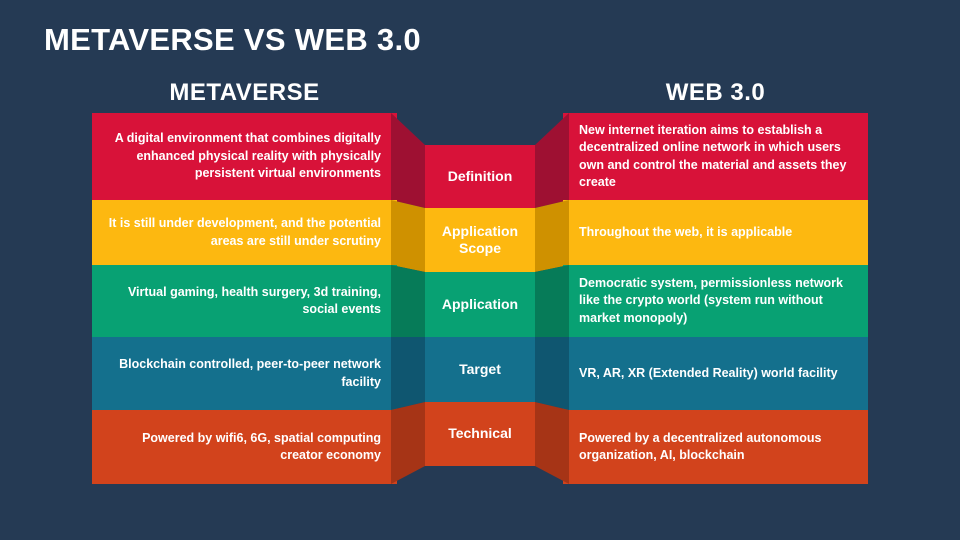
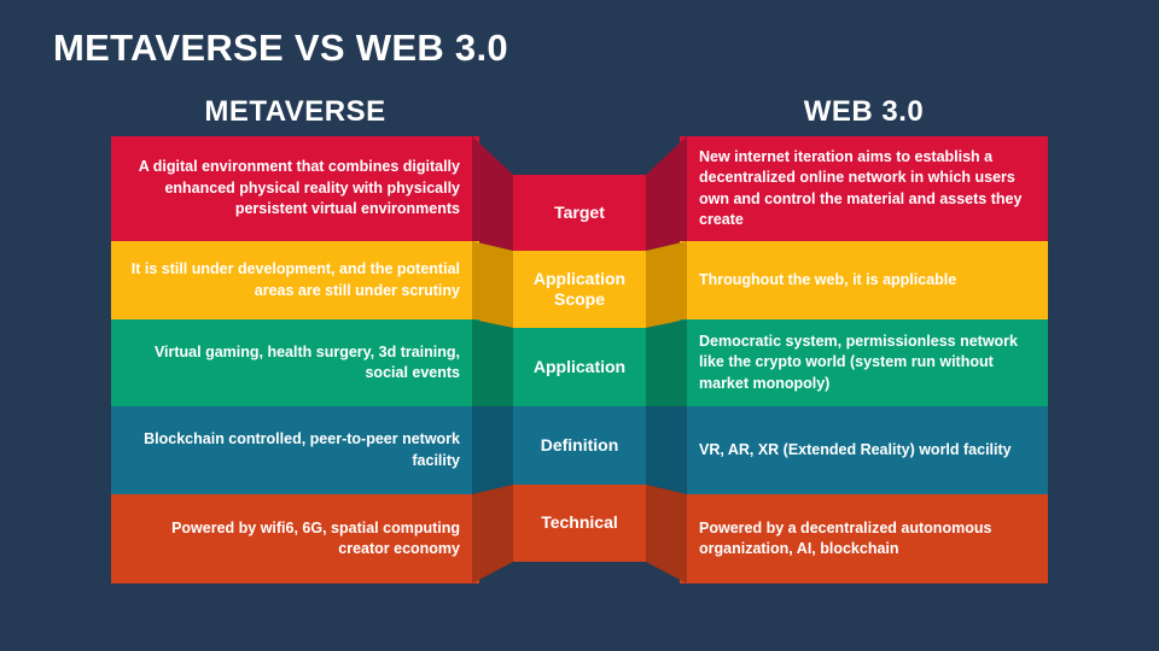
  METAVERSE VS WEB 3.0
  METAVERSE
  WEB 3.0
  A digital environment that combines digitally enhanced physical reality with physically persistent virtual environments
  New internet iteration aims to establish a decentralized online network in which users own and control the material and assets they create
- Definition
+ Target
  It is still under development, and the potential areas are still under scrutiny
  Throughout the web, it is applicable
  Application Scope
  Virtual gaming, health surgery, 3d training, social events
  Democratic system, permissionless network like the crypto world (system run without market monopoly)
  Application
  Blockchain controlled, peer-to-peer network facility
  VR, AR, XR (Extended Reality) world facility
- Target
+ Definition
  Powered by wifi6, 6G, spatial computing creator economy
  Powered by a decentralized autonomous organization, AI, blockchain
  Technical
